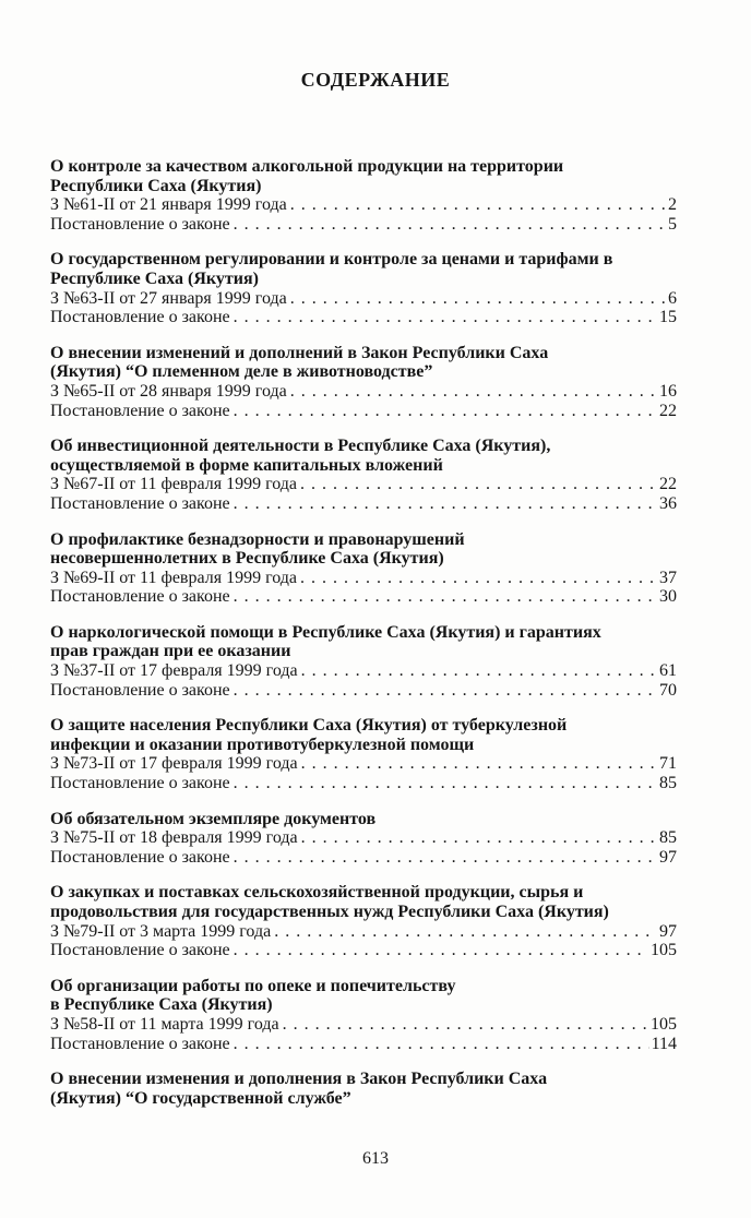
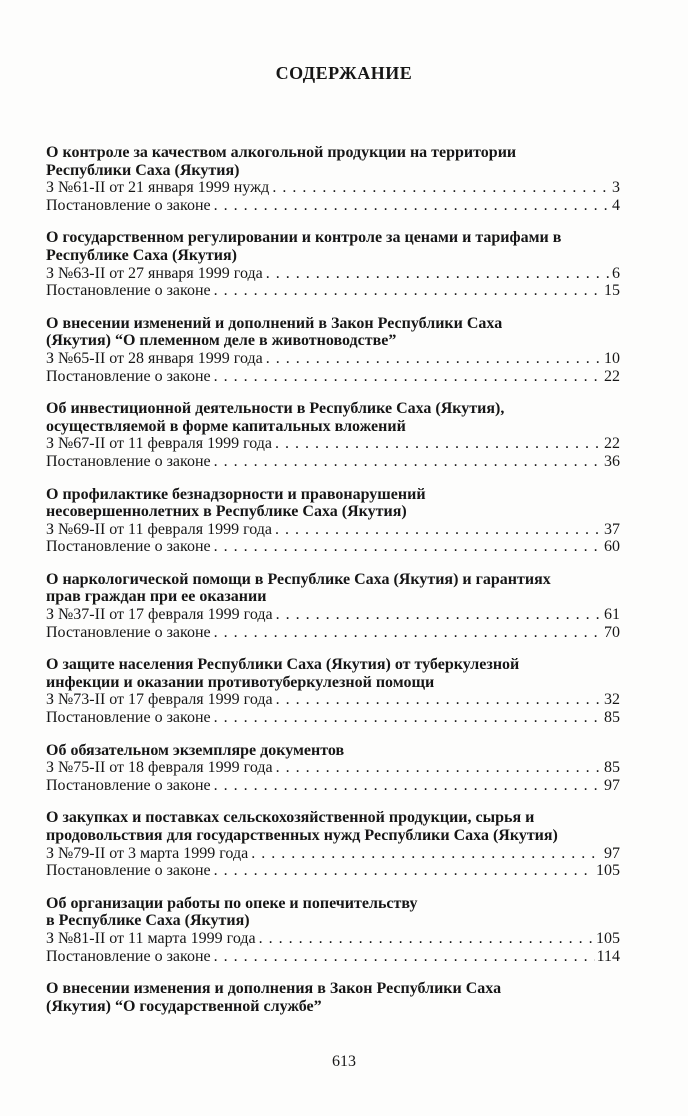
  СОДЕРЖАНИЕ
  О контроле за качеством алкогольной продукции на территории
  Республики Саха (Якутия)
- З №61-II от 21 января 1999 года
+ З №61-II от 21 января 1999 нужд
- 2
+ 3
  Постановление о законе
- 5
+ 4
  О государственном регулировании и контроле за ценами и тарифами в
  Республике Саха (Якутия)
  З №63-II от 27 января 1999 года
  6
  Постановление о законе
  15
  О внесении изменений и дополнений в Закон Республики Саха
  (Якутия) “О племенном деле в животноводстве”
  З №65-II от 28 января 1999 года
- 16
+ 10
  Постановление о законе
  22
  Об инвестиционной деятельности в Республике Саха (Якутия),
  осуществляемой в форме капитальных вложений
  З №67-II от 11 февраля 1999 года
  22
  Постановление о законе
  36
  О профилактике безнадзорности и правонарушений
  несовершеннолетних в Республике Саха (Якутия)
  З №69-II от 11 февраля 1999 года
  37
  Постановление о законе
- 30
+ 60
  О наркологической помощи в Республике Саха (Якутия) и гарантиях
  прав граждан при ее оказании
  З №37-II от 17 февраля 1999 года
  61
  Постановление о законе
  70
  О защите населения Республики Саха (Якутия) от туберкулезной
  инфекции и оказании противотуберкулезной помощи
  З №73-II от 17 февраля 1999 года
- 71
+ 32
  Постановление о законе
  85
  Об обязательном экземпляре документов
  З №75-II от 18 февраля 1999 года
  85
  Постановление о законе
  97
  О закупках и поставках сельскохозяйственной продукции, сырья и
  продовольствия для государственных нужд Республики Саха (Якутия)
  З №79-II от 3 марта 1999 года
  97
  Постановление о законе
  105
  Об организации работы по опеке и попечительству
  в Республике Саха (Якутия)
- З №58-II от 11 марта 1999 года
+ З №81-II от 11 марта 1999 года
  105
  Постановление о законе
  114
  О внесении изменения и дополнения в Закон Республики Саха
  (Якутия) “О государственной службе”
  613
